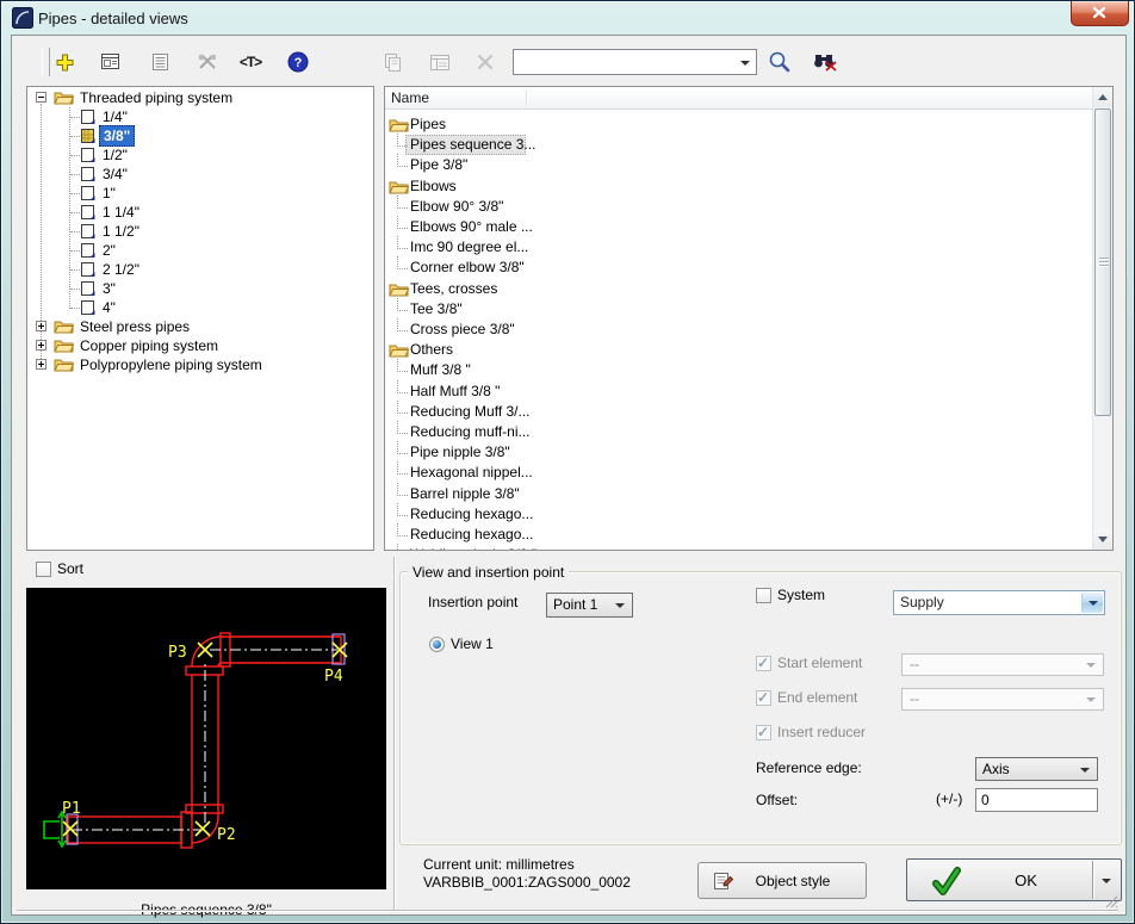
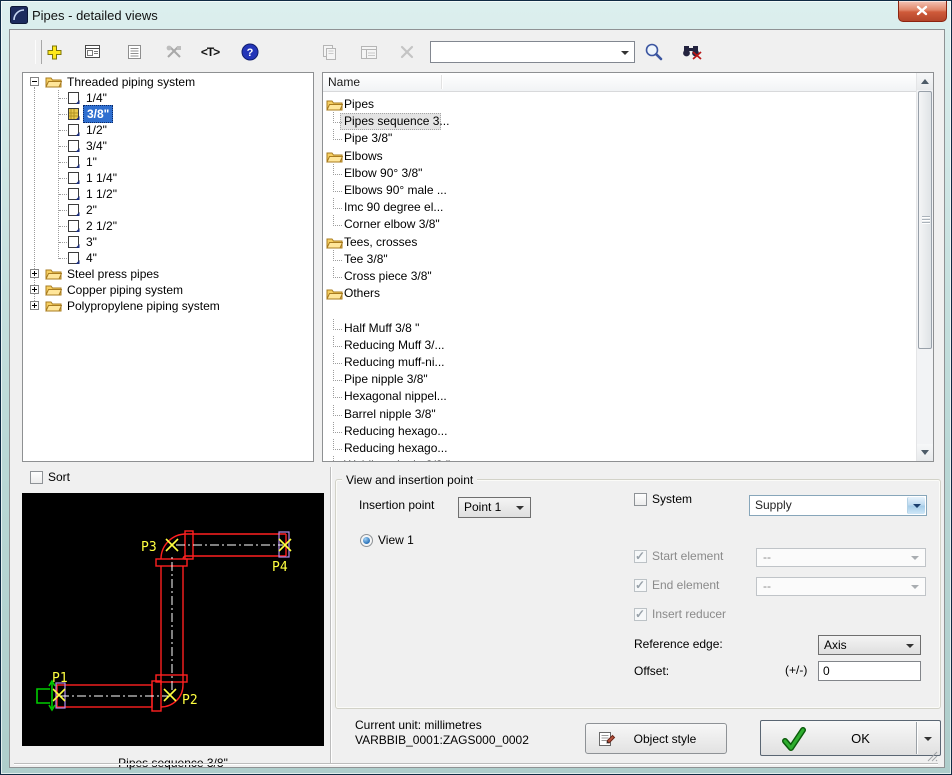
  Pipes - detailed views
  <T>
  ?
  Threaded piping system
  1/4"
  3/8"
  1/2"
  3/4"
  1"
  1 1/4"
  1 1/2"
  2"
  2 1/2"
  3"
  4"
  Steel press pipes
  Copper piping system
  Polypropylene piping system
  Name
  Pipes
  Pipes sequence 3...
  Pipe 3/8"
  Elbows
  Elbow 90° 3/8"
  Elbows 90° male ...
  Imc 90 degree el...
  Corner elbow 3/8"
  Tees, crosses
  Tee 3/8"
  Cross piece 3/8"
  Others
- Muff 3/8 "
  Half Muff 3/8 "
  Reducing Muff 3/...
  Reducing muff-ni...
  Pipe nipple 3/8"
  Hexagonal nippel...
  Barrel nipple 3/8"
  Reducing hexago...
  Reducing hexago...
  Sort
  P1
  P2
  P3
  P4
  View and insertion point
  Insertion point
  Point 1
  View 1
  System
  Supply
  Start element
  --
  End element
  --
  Insert reducer
  Reference edge:
  Axis
  Offset:
  (+/-)
  0
  Current unit: millimetres
  VARBBIB_0001:ZAGS000_0002
  Object style
  OK
